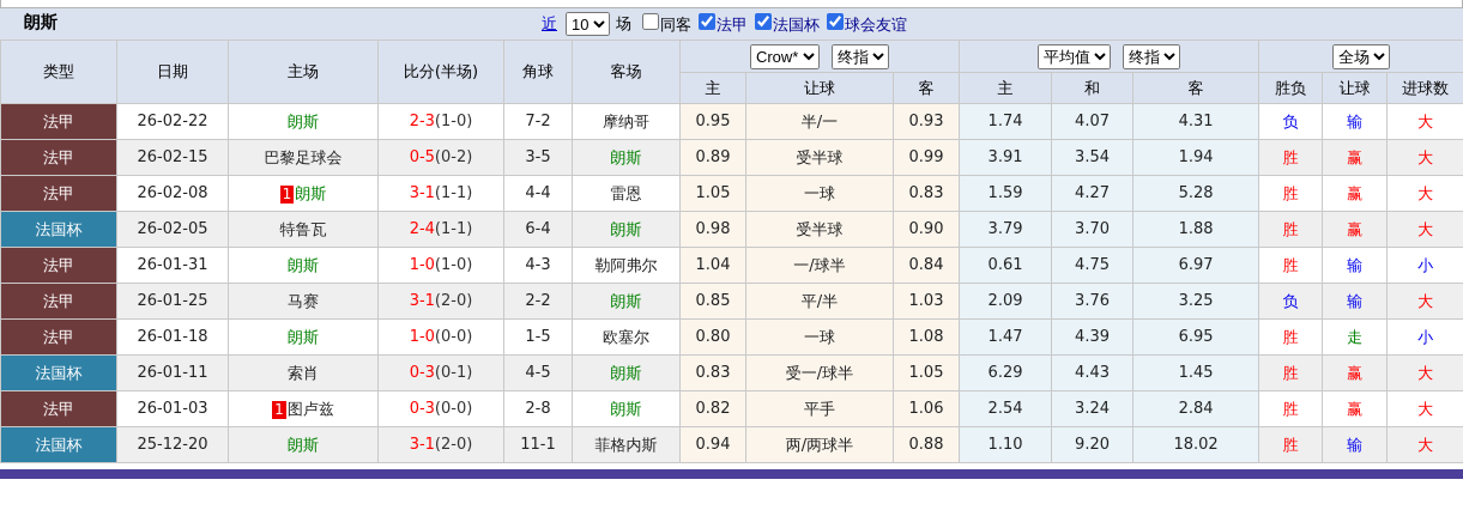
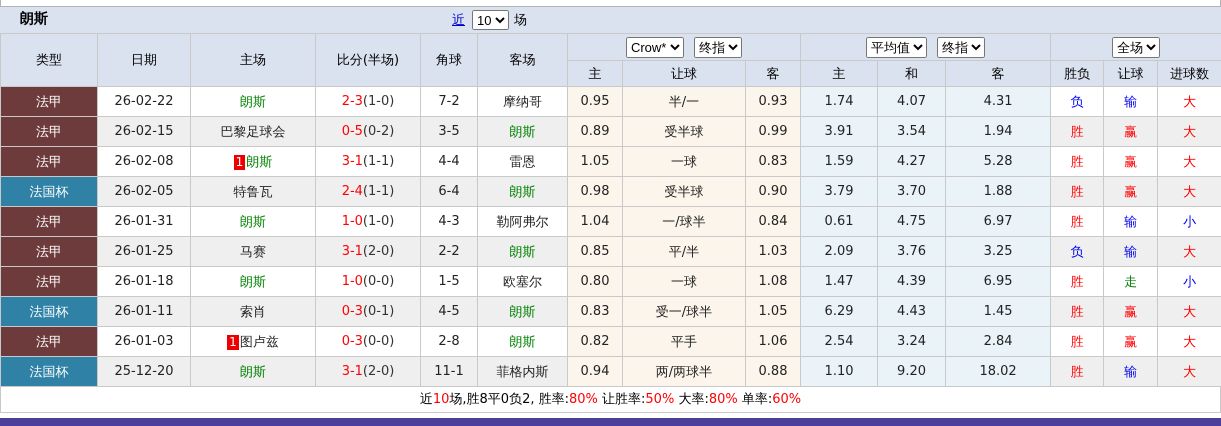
  朗斯
  近
  10
  场
- 同客 法甲 法国杯 球会友谊
  类型	日期	主场	比分(半场)	角球	客场	Crow* 终指	平均值 终指	全场
  主	让球	客	主	和	客	胜负	让球	进球数
  法甲	26-02-22	朗斯	2-3(1-0)	7-2	摩纳哥	0.95	半/一	0.93	1.74	4.07	4.31	负	输	大
  法甲	26-02-15	巴黎足球会	0-5(0-2)	3-5	朗斯	0.89	受半球	0.99	3.91	3.54	1.94	胜	赢	大
  法甲	26-02-08	1 朗斯	3-1(1-1)	4-4	雷恩	1.05	一球	0.83	1.59	4.27	5.28	胜	赢	大
  法国杯	26-02-05	特鲁瓦	2-4(1-1)	6-4	朗斯	0.98	受半球	0.90	3.79	3.70	1.88	胜	赢	大
  法甲	26-01-31	朗斯	1-0(1-0)	4-3	勒阿弗尔	1.04	一/球半	0.84	0.61	4.75	6.97	胜	输	小
  法甲	26-01-25	马赛	3-1(2-0)	2-2	朗斯	0.85	平/半	1.03	2.09	3.76	3.25	负	输	大
  法甲	26-01-18	朗斯	1-0(0-0)	1-5	欧塞尔	0.80	一球	1.08	1.47	4.39	6.95	胜	走	小
  法国杯	26-01-11	索肖	0-3(0-1)	4-5	朗斯	0.83	受一/球半	1.05	6.29	4.43	1.45	胜	赢	大
  法甲	26-01-03	1 图卢兹	0-3(0-0)	2-8	朗斯	0.82	平手	1.06	2.54	3.24	2.84	胜	赢	大
  法国杯	25-12-20	朗斯	3-1(2-0)	11-1	菲格内斯	0.94	两/两球半	0.88	1.10	9.20	18.02	胜	输	大
+ 近10场,胜8平0负2, 胜率:80% 让胜率:50% 大率:80% 单率:60%
